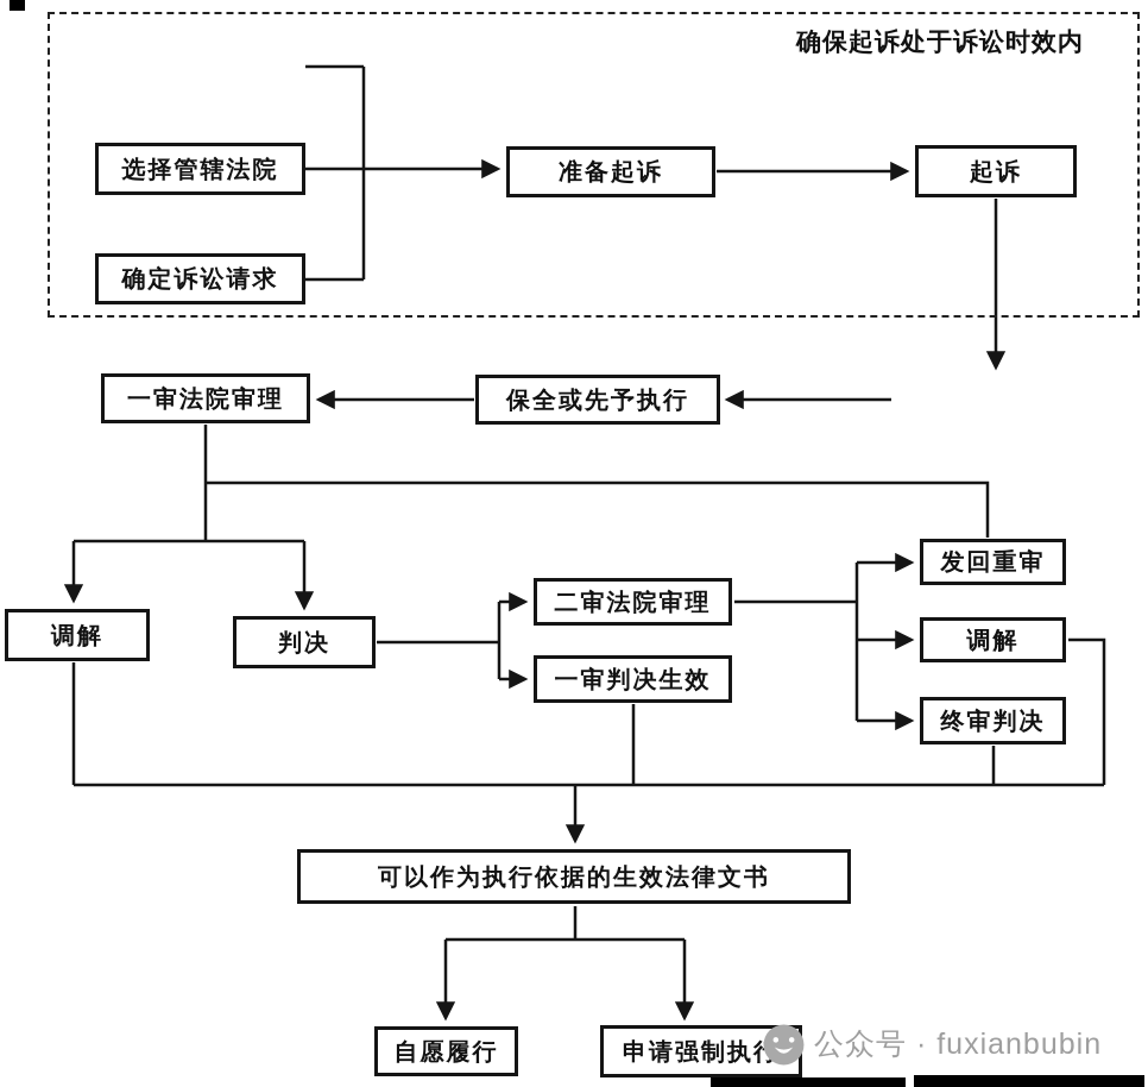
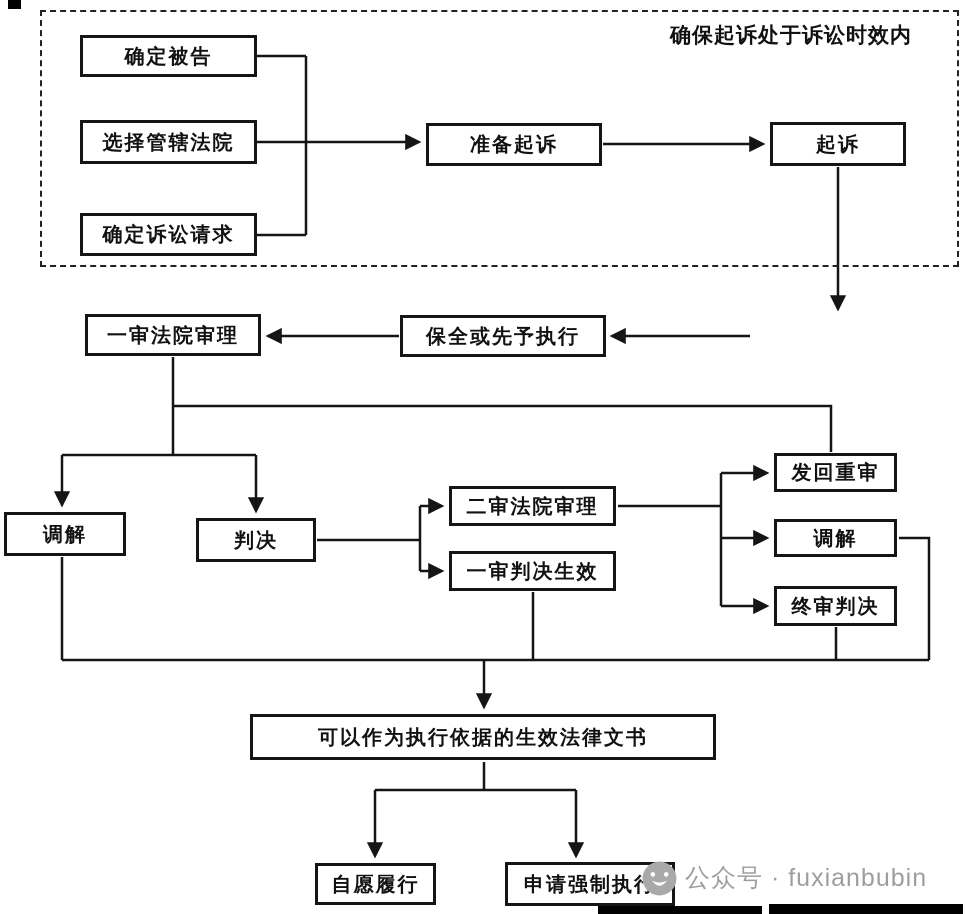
  确保起诉处于诉讼时效内
+ 确定被告
  选择管辖法院
  确定诉讼请求
  准备起诉
  起诉
  保全或先予执行
  一审法院审理
  调解
  判决
  二审法院审理
  一审判决生效
  发回重审
  调解
  终审判决
  可以作为执行依据的生效法律文书
  自愿履行
  申请强制执
  公众号 · fuxianbubin
